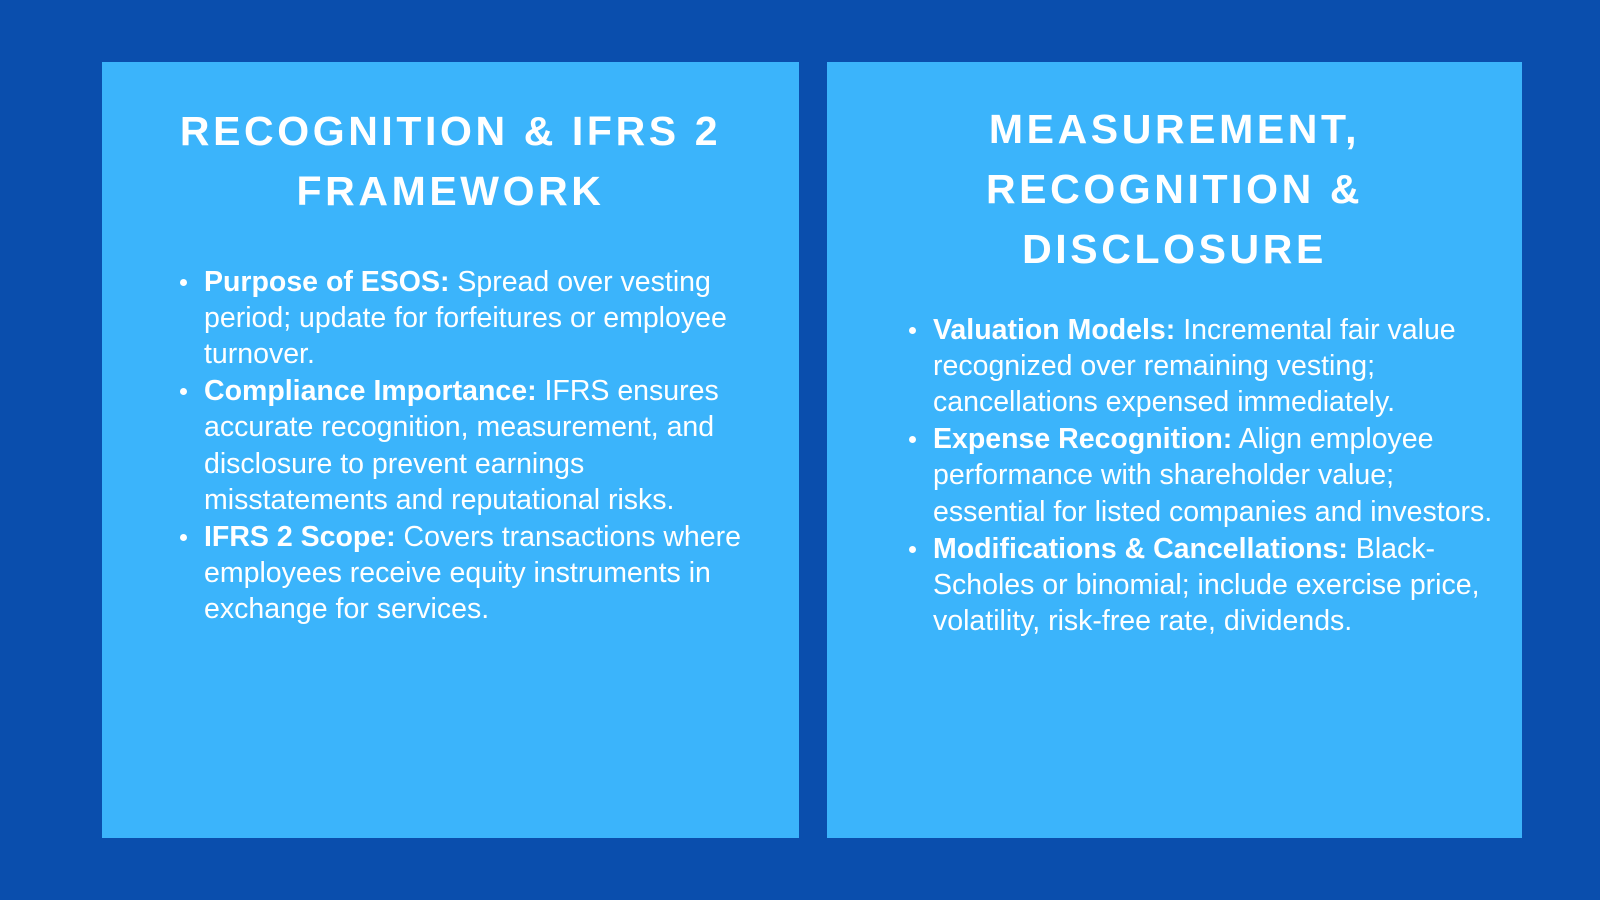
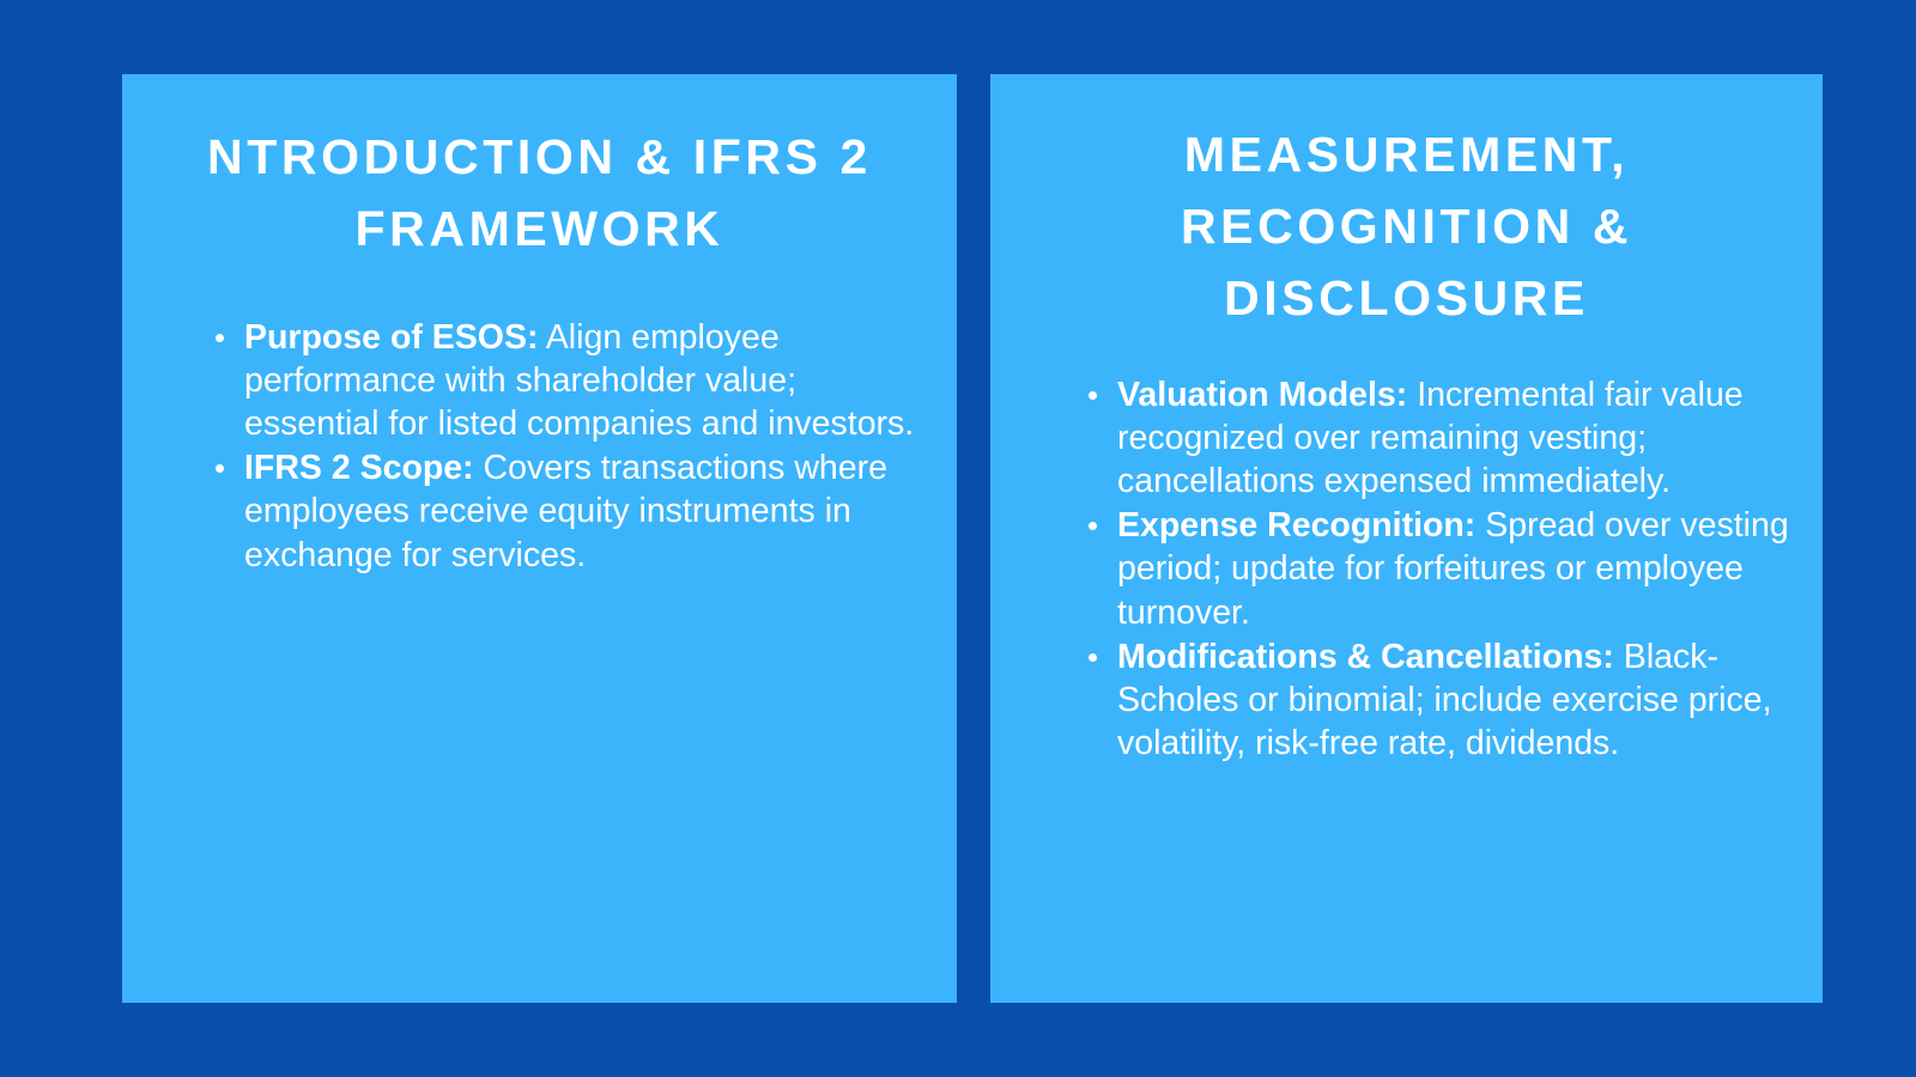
- RECOGNITION & IFRS 2 FRAMEWORK
+ NTRODUCTION & IFRS 2 FRAMEWORK
- Purpose of ESOS: Spread over vesting period; update for forfeitures or employee turnover.
+ Purpose of ESOS: Align employee performance with shareholder value; essential for listed companies and investors.
- Compliance Importance: IFRS ensures accurate recognition, measurement, and disclosure to prevent earnings misstatements and reputational risks.
  IFRS 2 Scope: Covers transactions where employees receive equity instruments in exchange for services.
  MEASUREMENT, RECOGNITION & DISCLOSURE
  Valuation Models: Incremental fair value recognized over remaining vesting; cancellations expensed immediately.
- Expense Recognition: Align employee performance with shareholder value; essential for listed companies and investors.
+ Expense Recognition: Spread over vesting period; update for forfeitures or employee turnover.
  Modifications & Cancellations: Black-Scholes or binomial; include exercise price, volatility, risk-free rate, dividends.
